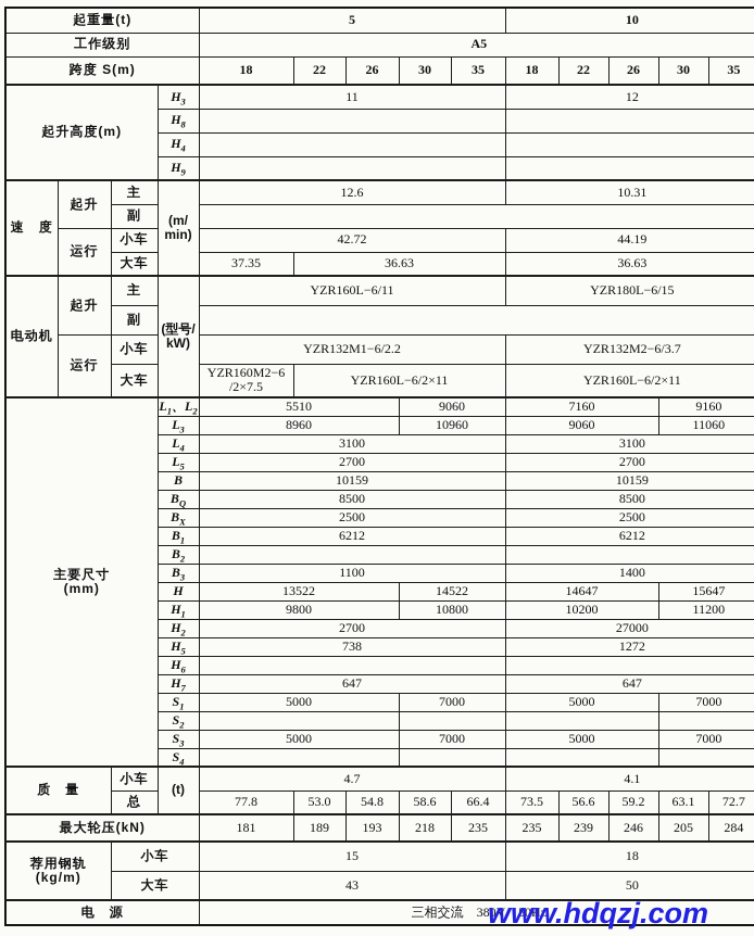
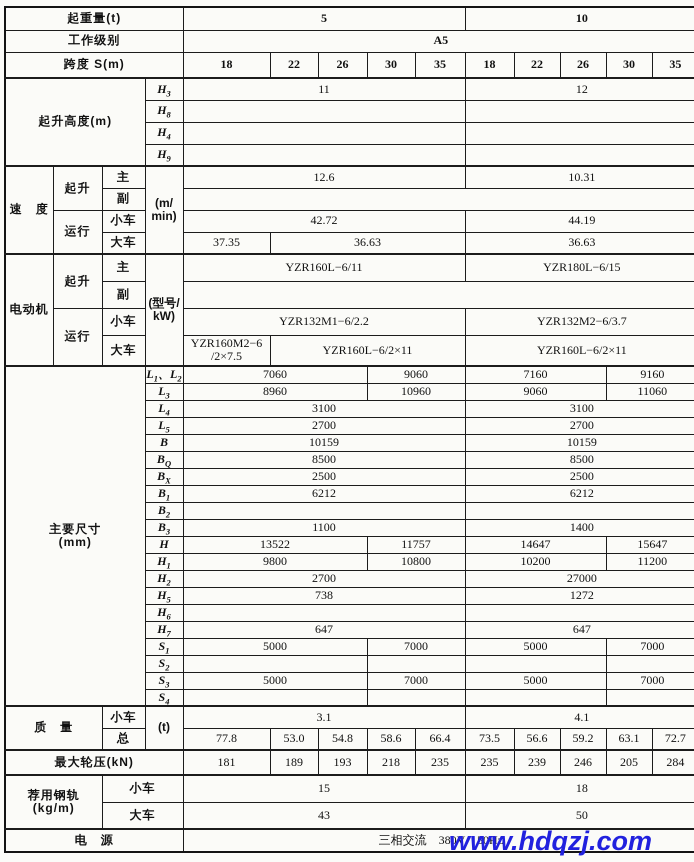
  起重量(t)	5	10
  工作级别	A5
  跨度 S(m)	18	22	26	30	35	18	22	26	30	35
  起升高度(m)	H3	11	12
  H8
  H4
  H9
  速 度	起升	主	(m/min)	12.6	10.31
  副
  运行	小车	42.72	44.19
  大车	37.35	36.63	36.63
  电动机	起升	主	(型号/kW)	YZR160L−6/11	YZR180L−6/15
  副
  运行	小车	YZR132M1−6/2.2	YZR132M2−6/3.7
  大车	YZR160M2−6/2×7.5	YZR160L−6/2×11	YZR160L−6/2×11
- 主要尺寸(mm)	L1、L2	5510	9060	7160	9160
+ 主要尺寸(mm)	L1、L2	7060	9060	7160	9160
  L3	8960	10960	9060	11060
  L4	3100	3100
  L5	2700	2700
  B	10159	10159
  BQ	8500	8500
  BX	2500	2500
  B1	6212	6212
  B2
  B3	1100	1400
- H	13522	14522	14647	15647
+ H	13522	11757	14647	15647
  H1	9800	10800	10200	11200
  H2	2700	27000
  H5	738	1272
  H6
  H7	647	647
  S1	5000	7000	5000	7000
  S2
  S3	5000	7000	5000	7000
  S4
- 质 量	小车	(t)	4.7	4.1
+ 质 量	小车	(t)	3.1	4.1
  总	77.8	53.0	54.8	58.6	66.4	73.5	56.6	59.2	63.1	72.7
  最大轮压(kN)	181	189	193	218	235	235	239	246	205	284
  荐用钢轨(kg/m)	小车	15	18
  大车	43	50
  电 源	三相交流 380V 50Hz
  www.hdqzj.com
